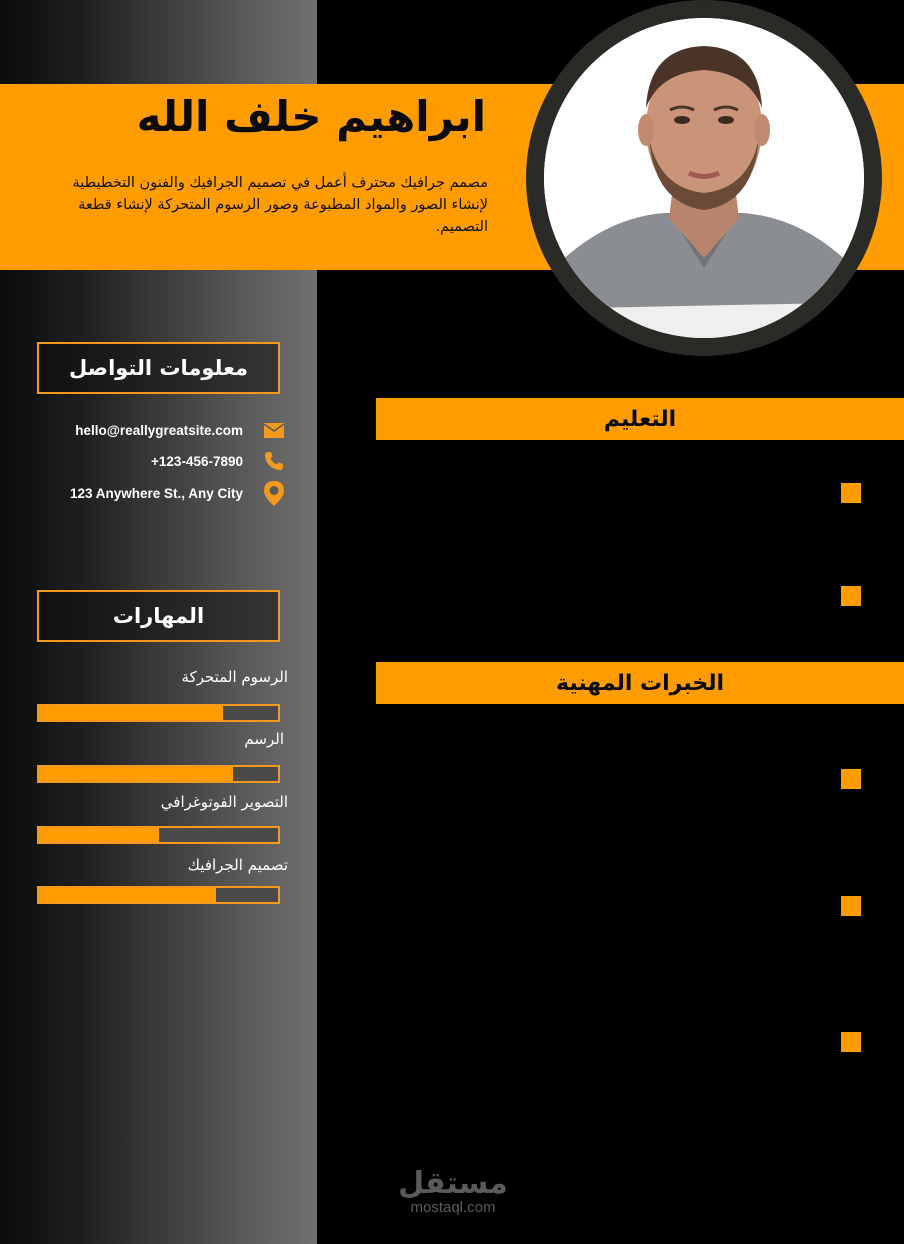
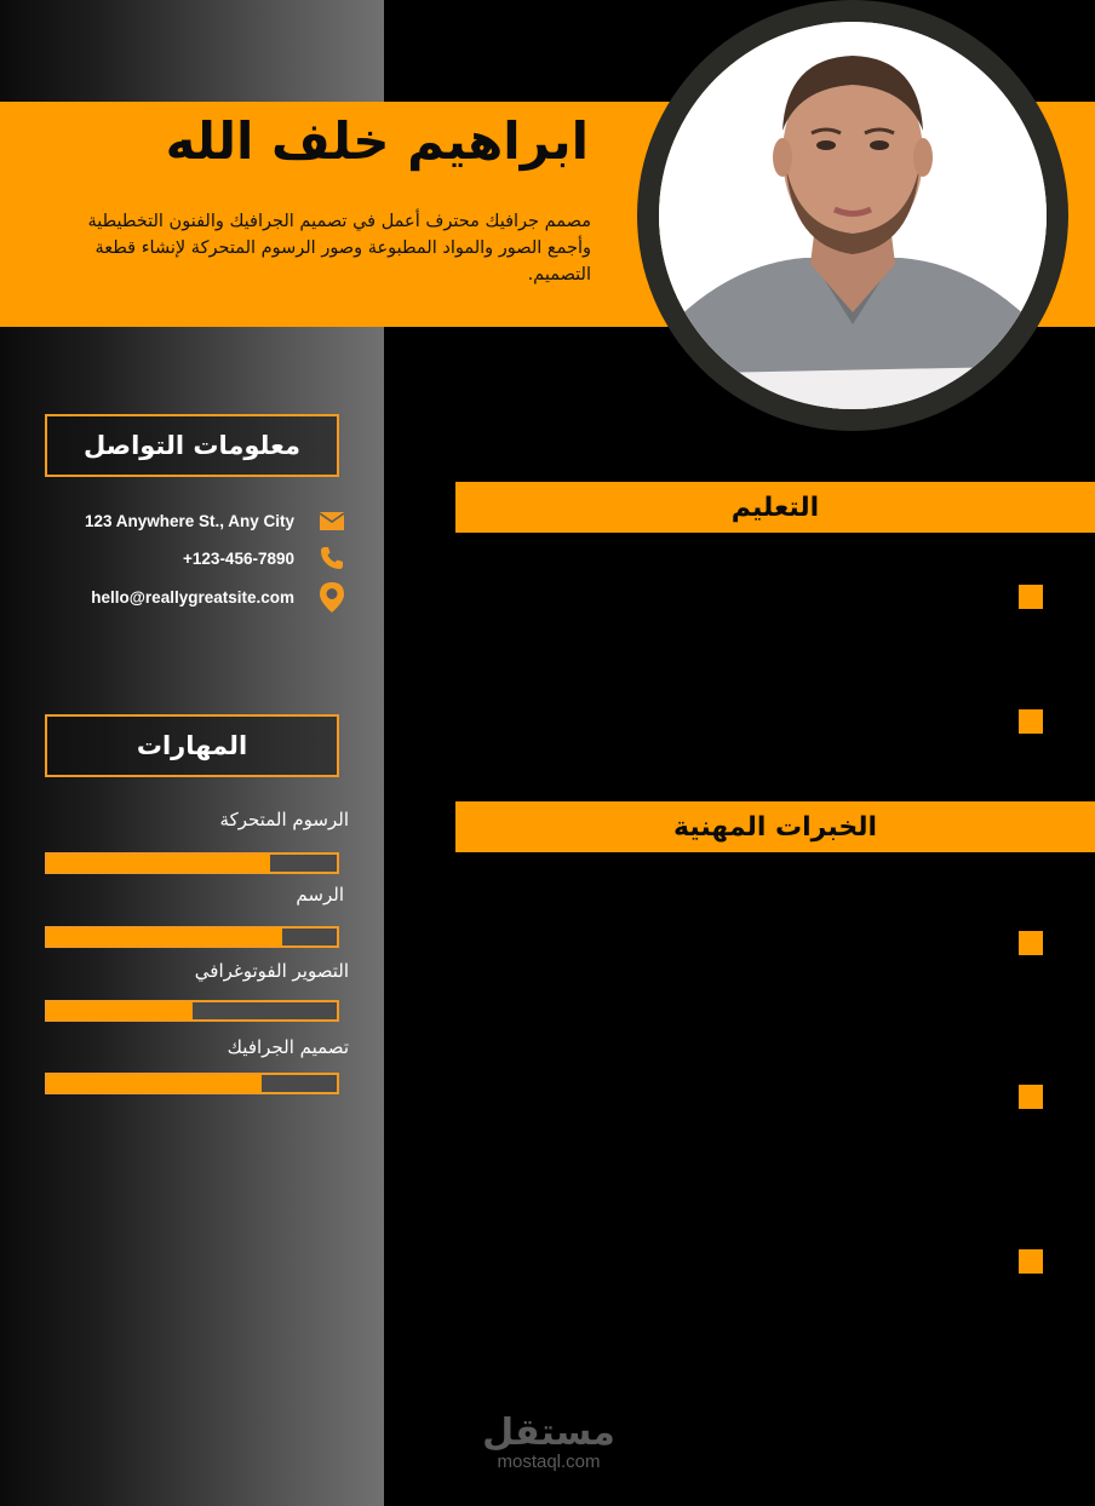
  ابراهيم خلف الله
- مصمم جرافيك محترف أعمل في تصميم الجرافيك والفنون التخطيطية لإنشاء الصور والمواد المطبوعة وصور الرسوم المتحركة لإنشاء قطعة التصميم.
+ مصمم جرافيك محترف أعمل في تصميم الجرافيك والفنون التخطيطية وأجمع الصور والمواد المطبوعة وصور الرسوم المتحركة لإنشاء قطعة التصميم.
  معلومات التواصل
- hello@reallygreatsite.com
+ 123 Anywhere St., Any City
  +123-456-7890
- 123 Anywhere St., Any City
+ hello@reallygreatsite.com
  المهارات
  الرسوم المتحركة
  الرسم
  التصوير الفوتوغرافي
  تصميم الجرافيك
  التعليم
  الخبرات المهنية
  مستقل
  mostaql.com
